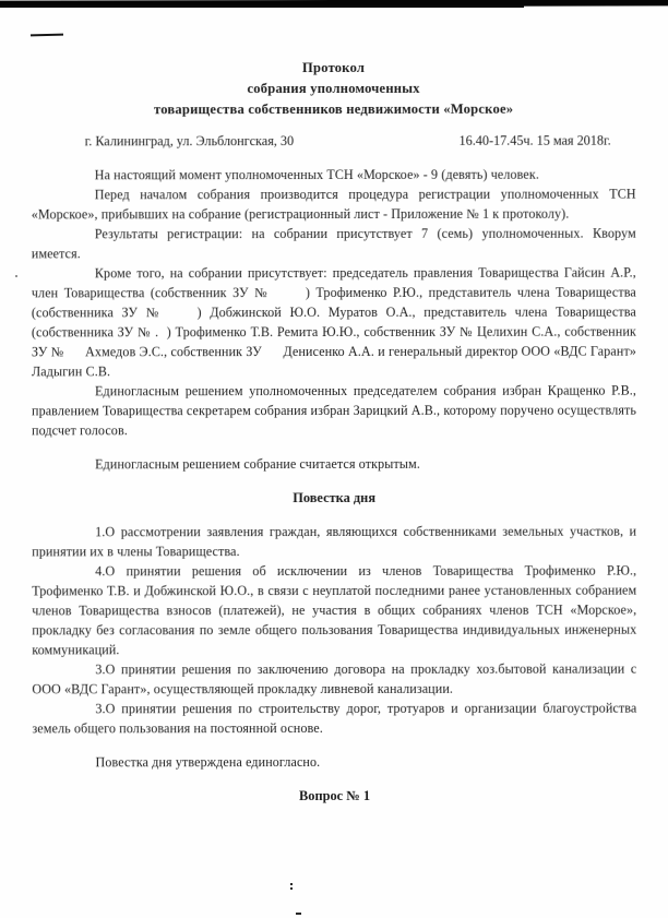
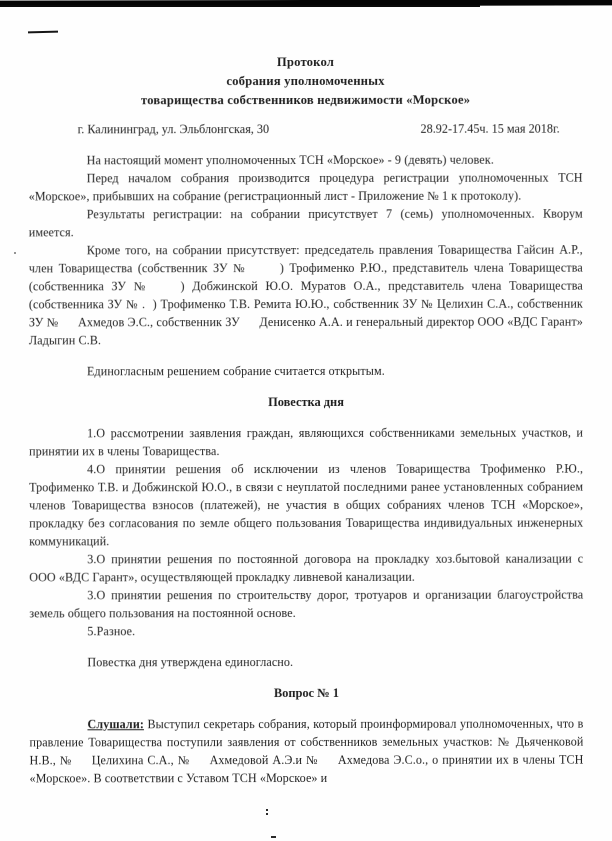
  Протокол
  собрания уполномоченных
  товарищества собственников недвижимости «Морское»
  г. Калининград, ул. Эльблонгская, 30
- 16.40-17.45ч. 15 мая 2018г.
+ 28.92-17.45ч. 15 мая 2018г.
  На настоящий момент уполномоченных ТСН «Морское» - 9 (девять) человек.
  Перед началом собрания производится процедура регистрации уполномоченных ТСН «Морское», прибывших на собрание (регистрационный лист - Приложение № 1 к протоколу).
  Результаты регистрации: на собрании присутствует 7 (семь) уполномоченных. Кворум имеется.
  Кроме того, на собрании присутствует: председатель правления Товарищества Гайсин А.Р., член Товарищества (собственник ЗУ № ) Трофименко Р.Ю., представитель члена Товарищества (собственника ЗУ № ) Добжинской Ю.О. Муратов О.А., представитель члена Товарищества (собственника ЗУ № . ) Трофименко Т.В. Ремита Ю.Ю., собственник ЗУ № Целихин С.А., собственник ЗУ № Ахмедов Э.С., собственник ЗУ Денисенко А.А. и генеральный директор ООО «ВДС Гарант» Ладыгин С.В.
- Единогласным решением уполномоченных председателем собрания избран Кращенко Р.В., правлением Товарищества секретарем собрания избран Зарицкий А.В., которому поручено осуществлять подсчет голосов.
  Единогласным решением собрание считается открытым.
  Повестка дня
  1.О рассмотрении заявления граждан, являющихся собственниками земельных участков, и принятии их в члены Товарищества.
  4.О принятии решения об исключении из членов Товарищества Трофименко Р.Ю., Трофименко Т.В. и Добжинской Ю.О., в связи с неуплатой последними ранее установленных собранием членов Товарищества взносов (платежей), не участия в общих собраниях членов ТСН «Морское», прокладку без согласования по земле общего пользования Товарищества индивидуальных инженерных коммуникаций.
- 3.О принятии решения по заключению договора на прокладку хоз.бытовой канализации с ООО «ВДС Гарант», осуществляющей прокладку ливневой канализации.
+ 3.О принятии решения по постоянной договора на прокладку хоз.бытовой канализации с ООО «ВДС Гарант», осуществляющей прокладку ливневой канализации.
  3.О принятии решения по строительству дорог, тротуаров и организации благоустройства земель общего пользования на постоянной основе.
+ 5.Разное.
  Повестка дня утверждена единогласно.
  Вопрос № 1
+ Слушали: Выступил секретарь собрания, который проинформировал уполномоченных, что в правление Товарищества поступили заявления от собственников земельных участков: № Дьяченковой Н.В., № Целихина С.А., № Ахмедовой А.Э.и № Ахмедова Э.С.о., о принятии их в члены ТСН «Морское». В соответствии с Уставом ТСН «Морское» и
